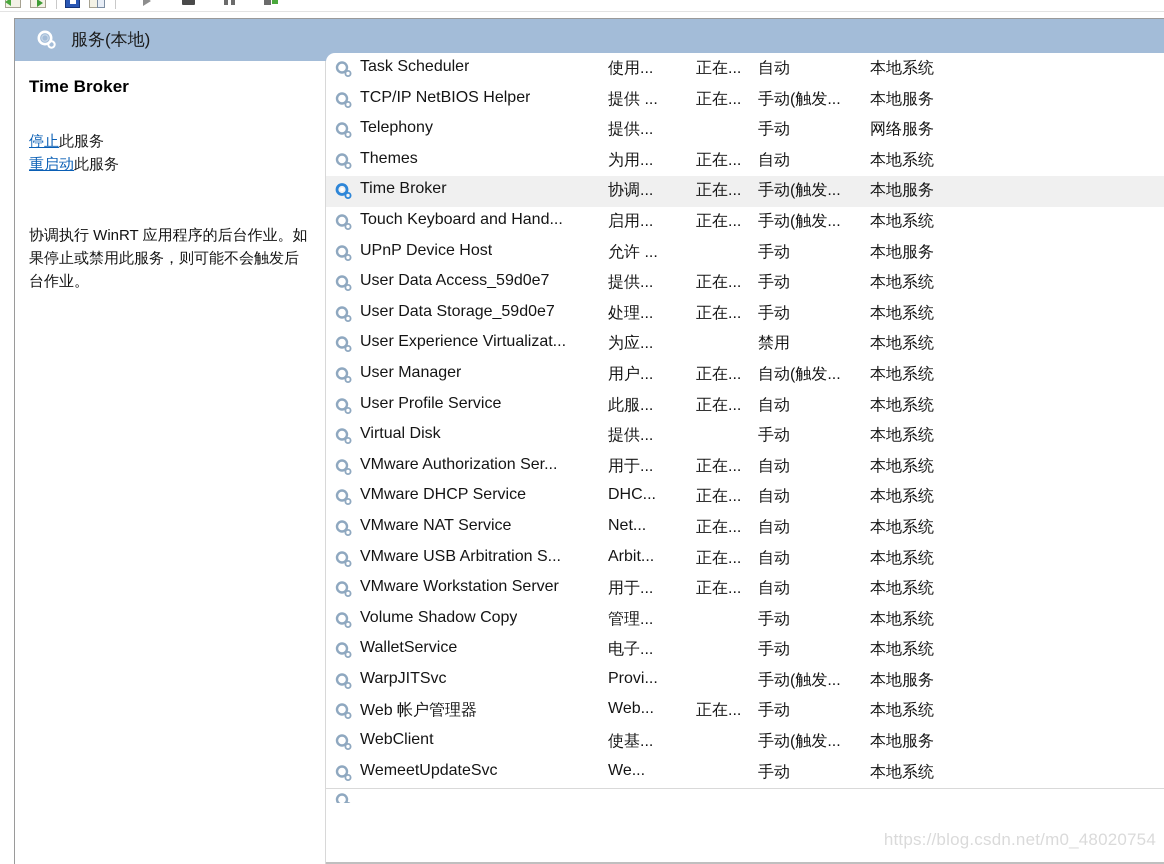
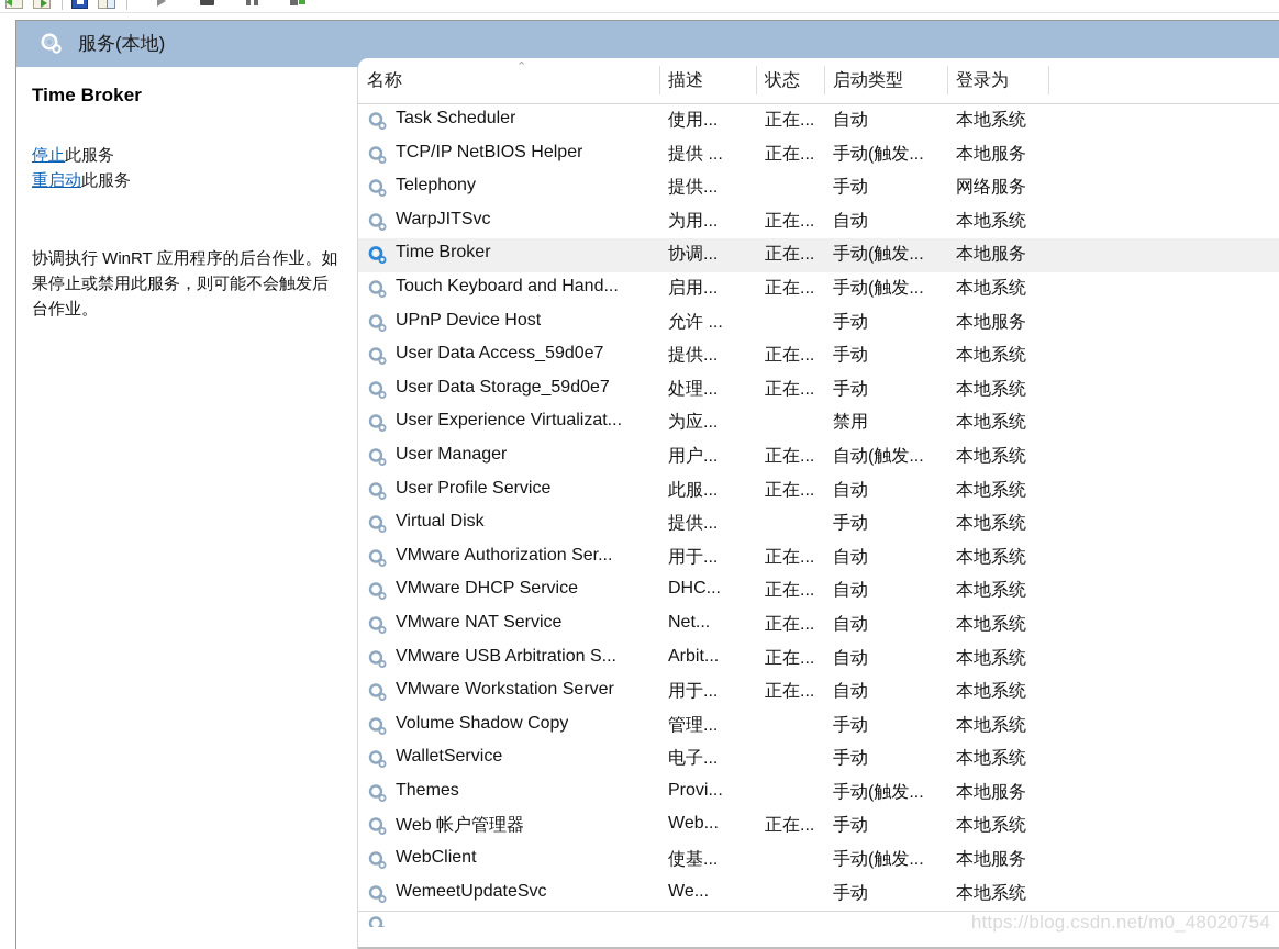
  服务(本地)
  Time Broker
  停止此服务
  重启动此服务
  协调执行 WinRT 应用程序的后台作业。如果停止或禁用此服务，则可能不会触发后台作业。
+ ⌃
+ 名称
+ 描述
+ 状态
+ 启动类型
+ 登录为
  Task Scheduler
  使用...
  正在...
  自动
  本地系统
  TCP/IP NetBIOS Helper
  提供 ...
  正在...
  手动(触发...
  本地服务
  Telephony
  提供...
  手动
  网络服务
- Themes
+ WarpJITSvc
  为用...
  正在...
  自动
  本地系统
  Time Broker
  协调...
  正在...
  手动(触发...
  本地服务
  Touch Keyboard and Hand...
  启用...
  正在...
  手动(触发...
  本地系统
  UPnP Device Host
  允许 ...
  手动
  本地服务
  User Data Access_59d0e7
  提供...
  正在...
  手动
  本地系统
  User Data Storage_59d0e7
  处理...
  正在...
  手动
  本地系统
  User Experience Virtualizat...
  为应...
  禁用
  本地系统
  User Manager
  用户...
  正在...
  自动(触发...
  本地系统
  User Profile Service
  此服...
  正在...
  自动
  本地系统
  Virtual Disk
  提供...
  手动
  本地系统
  VMware Authorization Ser...
  用于...
  正在...
  自动
  本地系统
  VMware DHCP Service
  DHC...
  正在...
  自动
  本地系统
  VMware NAT Service
  Net...
  正在...
  自动
  本地系统
  VMware USB Arbitration S...
  Arbit...
  正在...
  自动
  本地系统
  VMware Workstation Server
  用于...
  正在...
  自动
  本地系统
  Volume Shadow Copy
  管理...
  手动
  本地系统
  WalletService
  电子...
  手动
  本地系统
- WarpJITSvc
+ Themes
  Provi...
  手动(触发...
  本地服务
  Web 帐户管理器
  Web...
  正在...
  手动
  本地系统
  WebClient
  使基...
  手动(触发...
  本地服务
  WemeetUpdateSvc
  We...
  手动
  本地系统
  https://blog.csdn.net/m0_48020754
